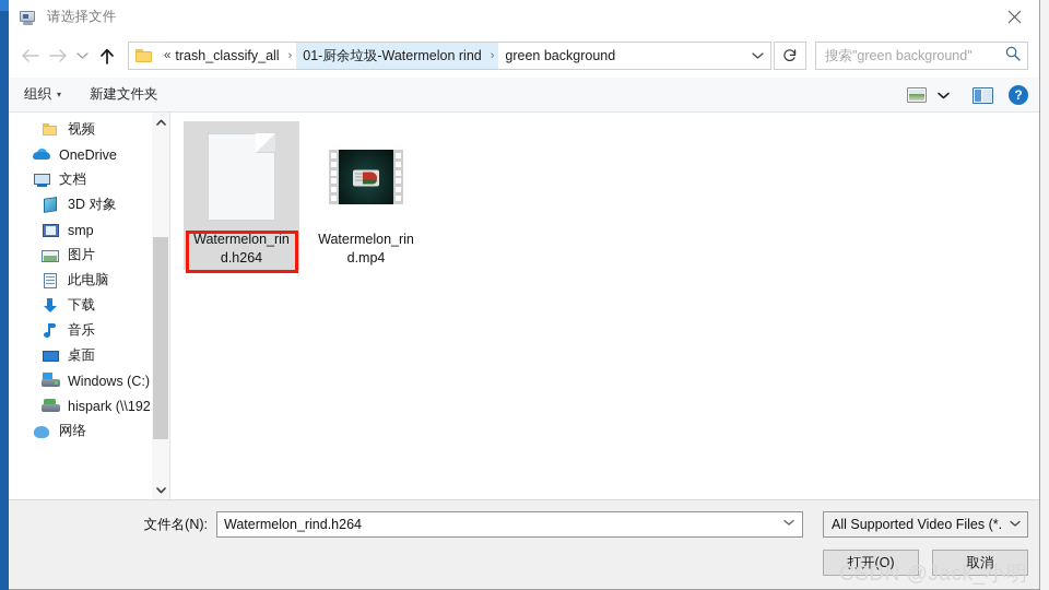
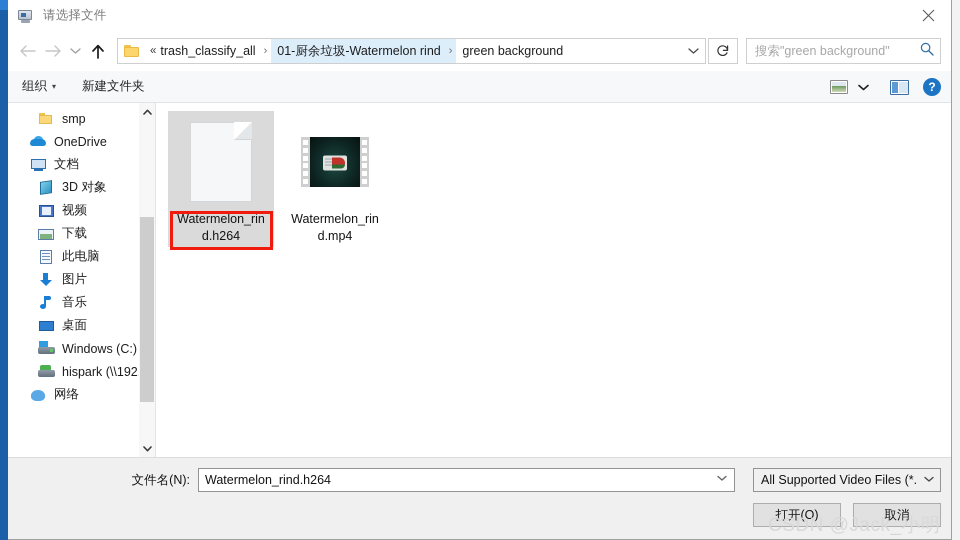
  请选择文件
  «
  trash_classify_all
  ›
  01-厨余垃圾-Watermelon rind
  ›
  green background
  搜索"green background"
  组织
  ▾
  新建文件夹
  ?
- 视频
+ smp
  OneDrive
  文档
  3D 对象
- smp
+ 视频
- 图片
+ 下载
  此电脑
- 下载
+ 图片
  音乐
  桌面
  Windows (C:)
  hispark (\\192
  网络
  Watermelon_rin
  d.h264
  Watermelon_rin
  d.mp4
  文件名(N):
  Watermelon_rind.h264
  All Supported Video Files (*.
  打开(O)
  取消
  CSDN @Jack_小明
